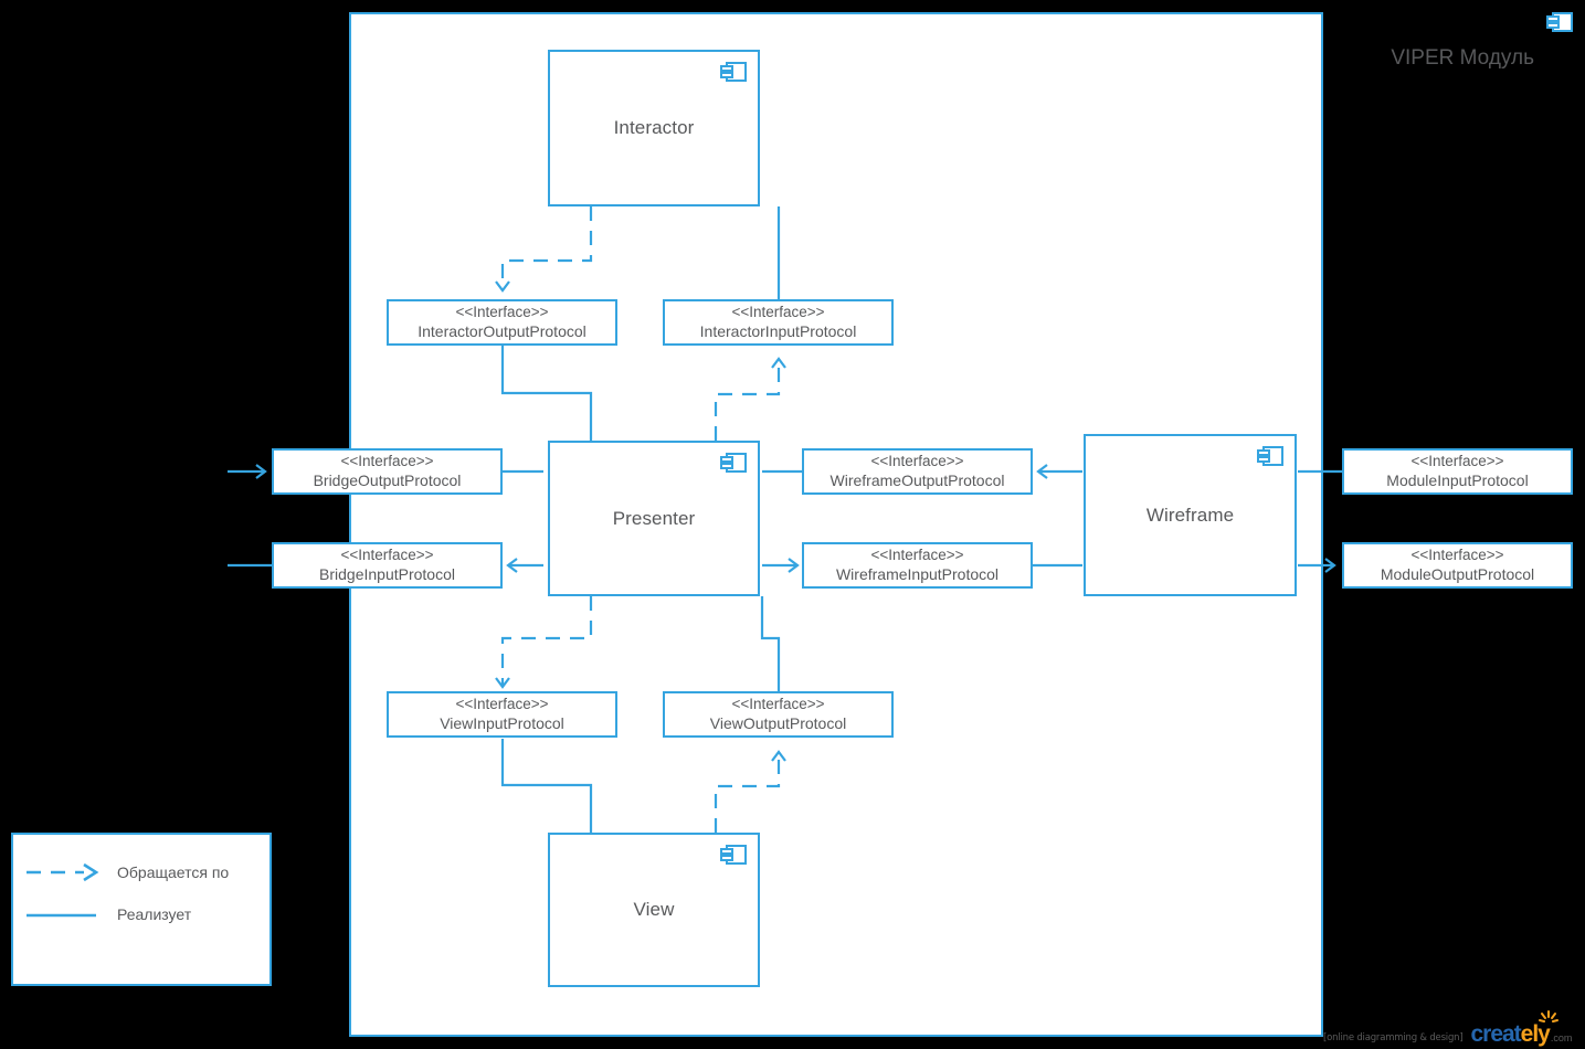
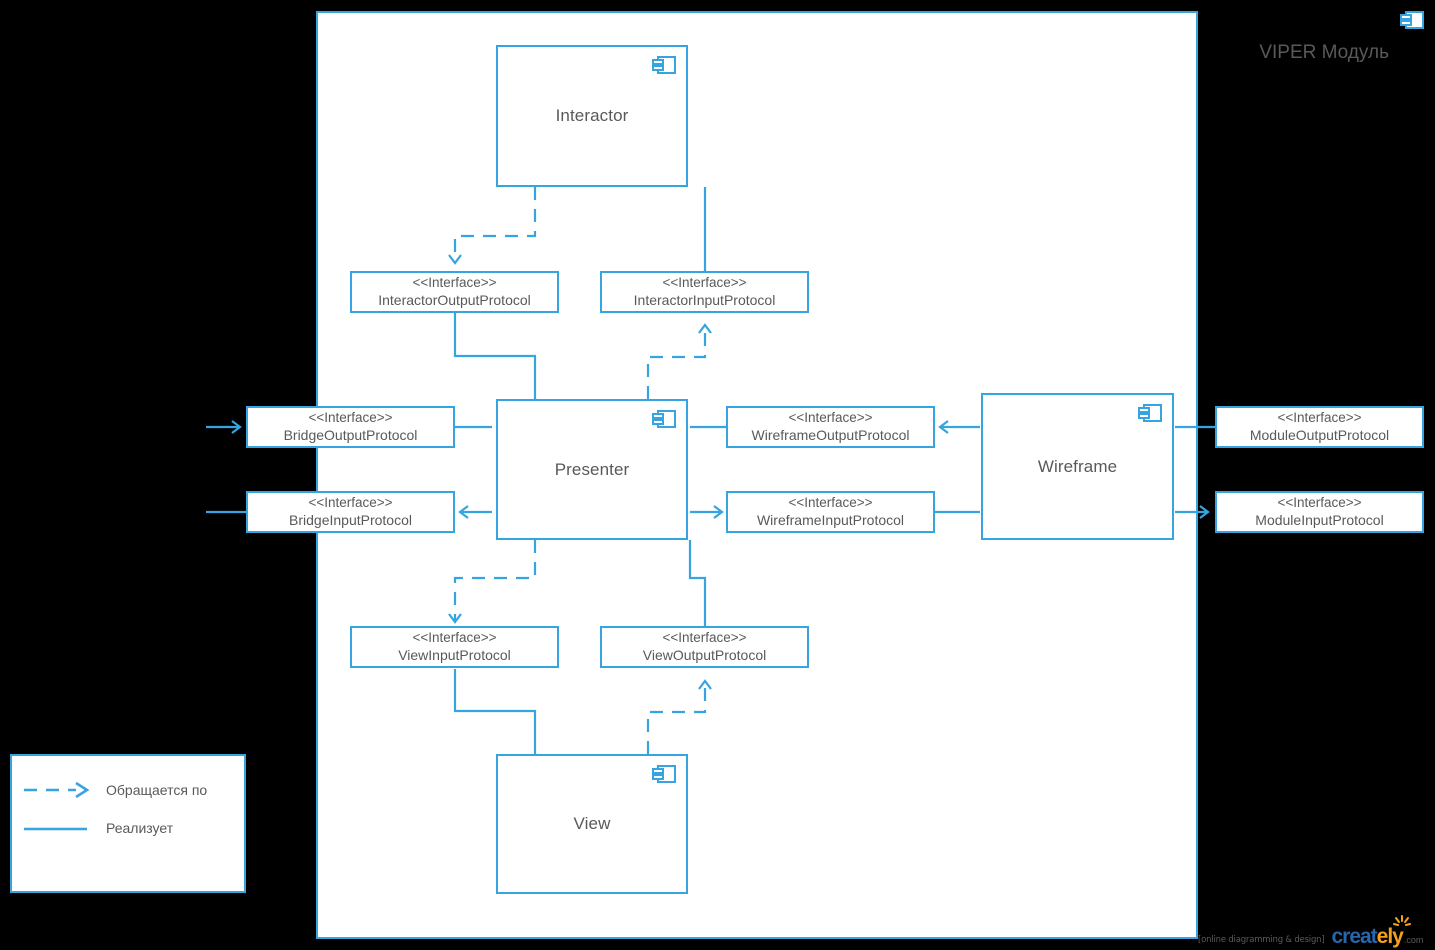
  VIPER Модуль
  Interactor
  Presenter
  View
  Wireframe
  <<Interface>>
  InteractorOutputProtocol
  <<Interface>>
  InteractorInputProtocol
  <<Interface>>
  BridgeOutputProtocol
  <<Interface>>
  BridgeInputProtocol
  <<Interface>>
  WireframeOutputProtocol
  <<Interface>>
  WireframeInputProtocol
  <<Interface>>
- ModuleInputProtocol
+ ModuleOutputProtocol
  <<Interface>>
- ModuleOutputProtocol
+ ModuleInputProtocol
  <<Interface>>
  ViewInputProtocol
  <<Interface>>
  ViewOutputProtocol
  Обращается по
  Реализует
  [online diagramming & design]
  creately
  .com
